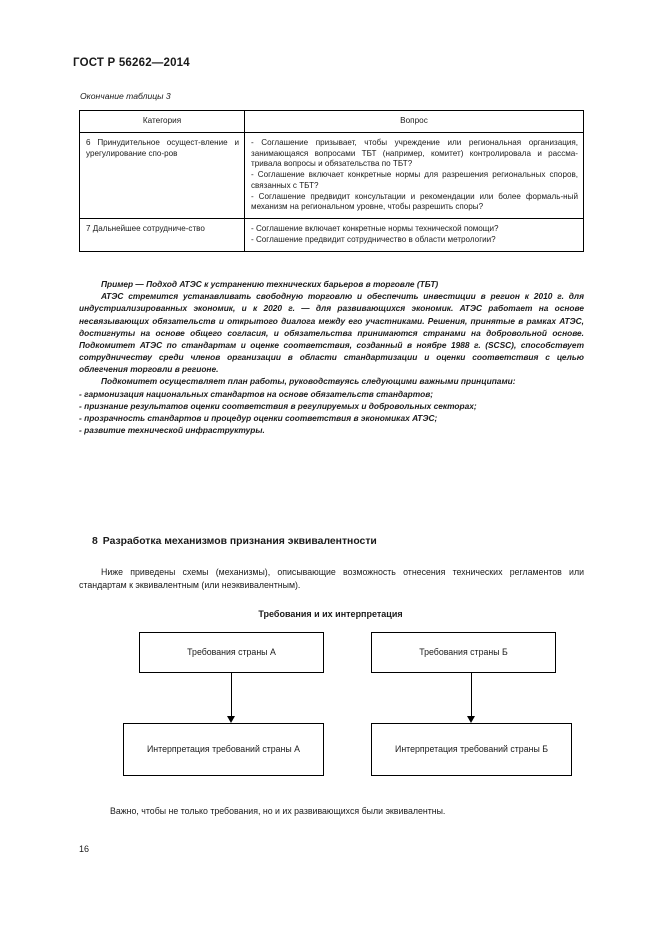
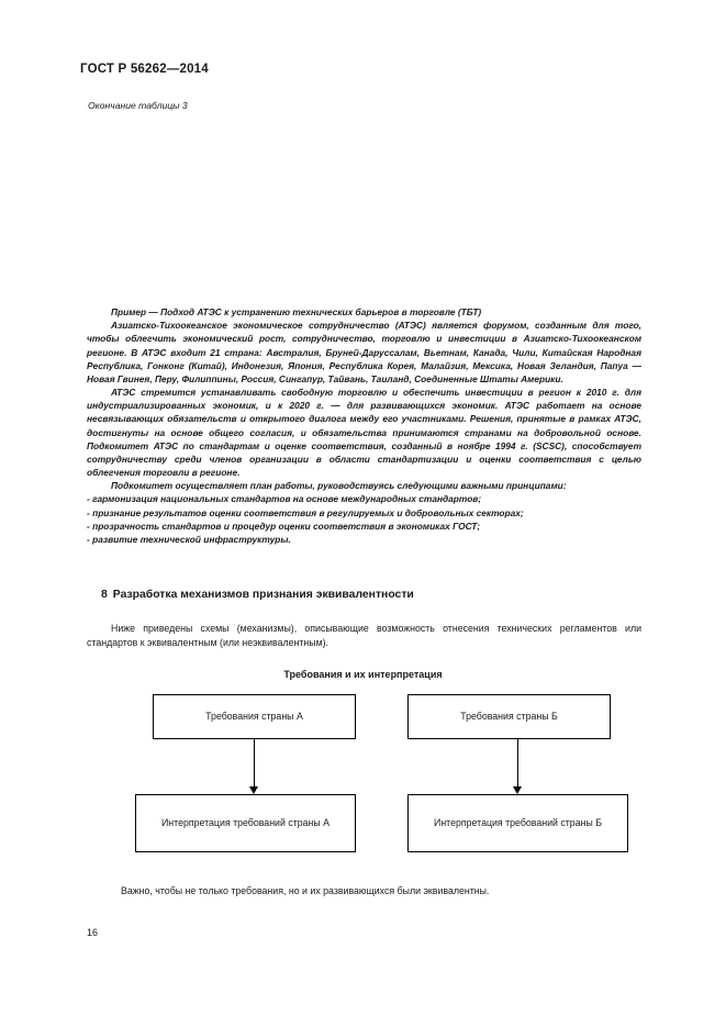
  ГОСТ Р 56262—2014
  Окончание таблицы 3
- Категория	Вопрос
- 6 Принудительное осущест-вление и урегулирование спо-ров	- Соглашение призывает, чтобы учреждение или региональная организация, занимающаяся вопросами ТБТ (например, комитет) контролировала и рассма-тривала вопросы и обязательства по ТБТ? - Соглашение включает конкретные нормы для разрешения региональных споров, связанных с ТБТ? - Соглашение предвидит консультации и рекомендации или более формаль-ный механизм на региональном уровне, чтобы разрешить споры?
- 7 Дальнейшее сотрудниче-ство	- Соглашение включает конкретные нормы технической помощи? - Соглашение предвидит сотрудничество в области метрологии?
  Пример — Подход АТЭС к устранению технических барьеров в торговле (ТБТ)
+ Азиатско-Тихоокеанское экономическое сотрудничество (АТЭС) является форумом, созданным для того, чтобы облегчить экономический рост, сотрудничество, торговлю и инвестиции в Азиатско-Тихоокеанском регионе. В АТЭС входит 21 страна: Австралия, Бруней-Даруссалам, Вьетнам, Канада, Чили, Китайская Народная Республика, Гонконг (Китай), Индонезия, Япония, Республика Корея, Малайзия, Мексика, Новая Зеландия, Папуа — Новая Гвинея, Перу, Филиппины, Россия, Сингапур, Тайвань, Таиланд, Соединенные Штаты Америки.
- АТЭС стремится устанавливать свободную торговлю и обеспечить инвестиции в регион к 2010 г. для индустриализированных экономик, и к 2020 г. — для развивающихся экономик. АТЭС работает на основе несвязывающих обязательств и открытого диалога между его участниками. Решения, принятые в рамках АТЭС, достигнуты на основе общего согласия, и обязательства принимаются странами на добровольной основе. Подкомитет АТЭС по стандартам и оценке соответствия, созданный в ноябре 1988 г. (SCSC), способствует сотрудничеству среди членов организации в области стандартизации и оценки соответствия с целью облегчения торговли в регионе.
+ АТЭС стремится устанавливать свободную торговлю и обеспечить инвестиции в регион к 2010 г. для индустриализированных экономик, и к 2020 г. — для развивающихся экономик. АТЭС работает на основе несвязывающих обязательств и открытого диалога между его участниками. Решения, принятые в рамках АТЭС, достигнуты на основе общего согласия, и обязательства принимаются странами на добровольной основе. Подкомитет АТЭС по стандартам и оценке соответствия, созданный в ноябре 1994 г. (SCSC), способствует сотрудничеству среди членов организации в области стандартизации и оценки соответствия с целью облегчения торговли в регионе.
  Подкомитет осуществляет план работы, руководствуясь следующими важными принципами:
- - гармонизация национальных стандартов на основе обязательств стандартов;
+ - гармонизация национальных стандартов на основе международных стандартов;
  - признание результатов оценки соответствия в регулируемых и добровольных секторах;
- - прозрачность стандартов и процедур оценки соответствия в экономиках АТЭС;
+ - прозрачность стандартов и процедур оценки соответствия в экономиках ГОСТ;
  - развитие технической инфраструктуры.
  8 Разработка механизмов признания эквивалентности
- Ниже приведены схемы (механизмы), описывающие возможность отнесения технических регламентов или стандартам к эквивалентным (или неэквивалентным).
+ Ниже приведены схемы (механизмы), описывающие возможность отнесения технических регламентов или стандартов к эквивалентным (или неэквивалентным).
  Требования и их интерпретация
  Требования страны А
  Требования страны Б
  Интерпретация требований страны А
  Интерпретация требований страны Б
  Важно, чтобы не только требования, но и их развивающихся были эквивалентны.
  16
